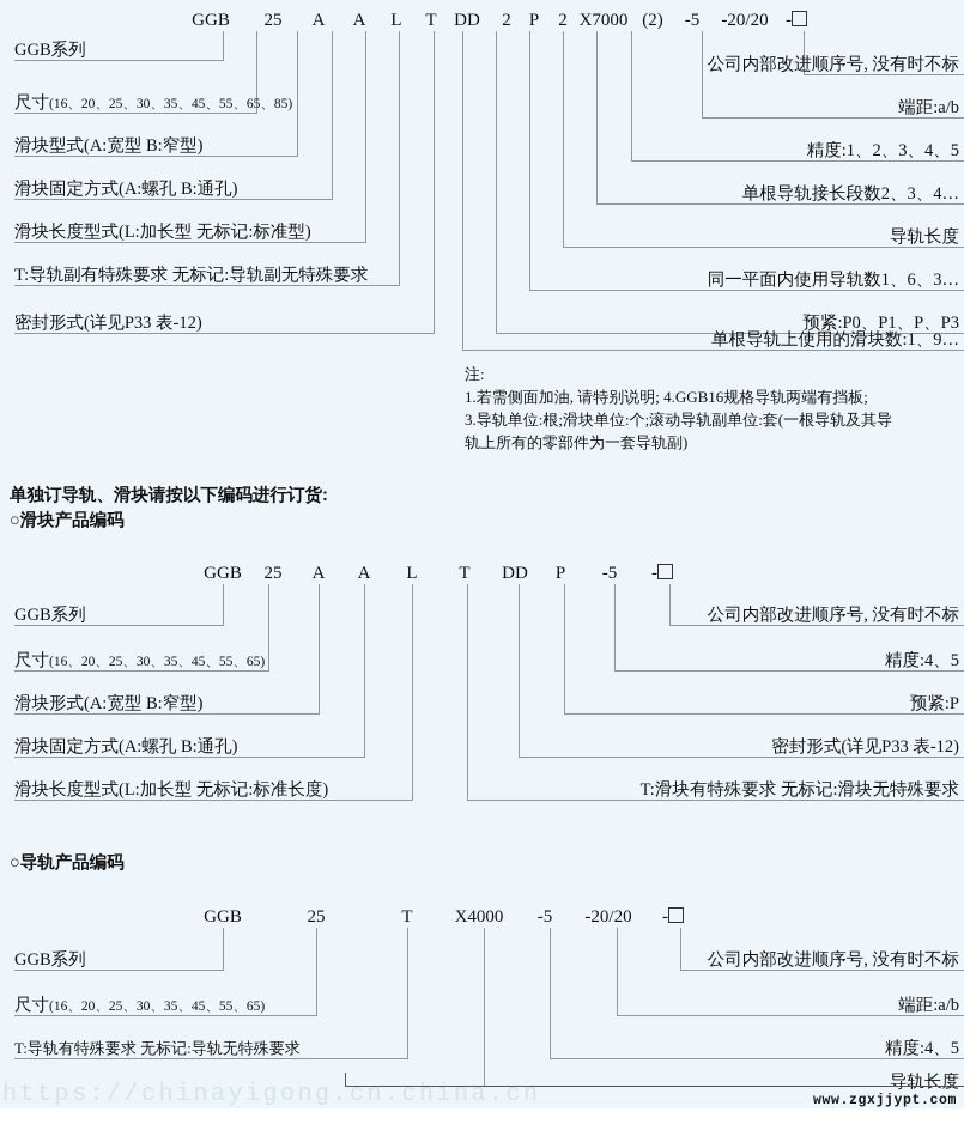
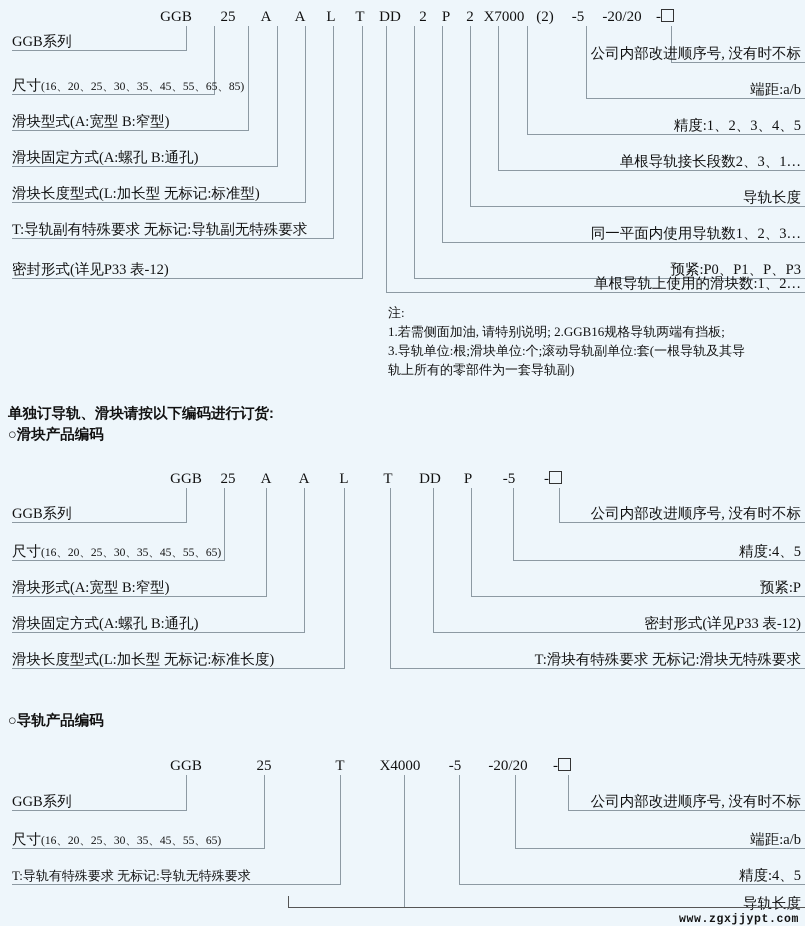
  GGB
  25
  A
  A
  L
  T
  DD
  2
  P
  2
  X7000
  (2)
  -5
  -20/20
  -
  GGB系列
  尺寸(16、20、25、30、35、45、55、65、85)
  滑块型式(A:宽型 B:窄型)
  滑块固定方式(A:螺孔 B:通孔)
  滑块长度型式(L:加长型 无标记:标准型)
  T:导轨副有特殊要求 无标记:导轨副无特殊要求
  密封形式(详见P33 表-12)
  公司内部改进顺序号, 没有时不标
  端距:a/b
  精度:1、2、3、4、5
- 单根导轨接长段数2、3、4…
+ 单根导轨接长段数2、3、1…
  导轨长度
- 同一平面内使用导轨数1、6、3…
+ 同一平面内使用导轨数1、2、3…
  预紧:P0、P1、P、P3
- 单根导轨上使用的滑块数:1、9…
+ 单根导轨上使用的滑块数:1、2…
  注:
- 1.若需侧面加油, 请特别说明; 4.GGB16规格导轨两端有挡板;
+ 1.若需侧面加油, 请特别说明; 2.GGB16规格导轨两端有挡板;
  3.导轨单位:根;滑块单位:个;滚动导轨副单位:套(一根导轨及其导
  轨上所有的零部件为一套导轨副)
  单独订导轨、滑块请按以下编码进行订货:
  ○滑块产品编码
  GGB
  25
  A
  A
  L
  T
  DD
  P
  -5
  -
  GGB系列
  尺寸(16、20、25、30、35、45、55、65)
  滑块形式(A:宽型 B:窄型)
  滑块固定方式(A:螺孔 B:通孔)
  滑块长度型式(L:加长型 无标记:标准长度)
  公司内部改进顺序号, 没有时不标
  精度:4、5
  预紧:P
  密封形式(详见P33 表-12)
  T:滑块有特殊要求 无标记:滑块无特殊要求
  ○导轨产品编码
  GGB
  25
  T
  X4000
  -5
  -20/20
  -
  GGB系列
  尺寸(16、20、25、30、35、45、55、65)
  T:导轨有特殊要求 无标记:导轨无特殊要求
  公司内部改进顺序号, 没有时不标
  端距:a/b
  精度:4、5
  导轨长度
- https://chinayigong.cn.china.cn
  www.zgxjjypt.com
